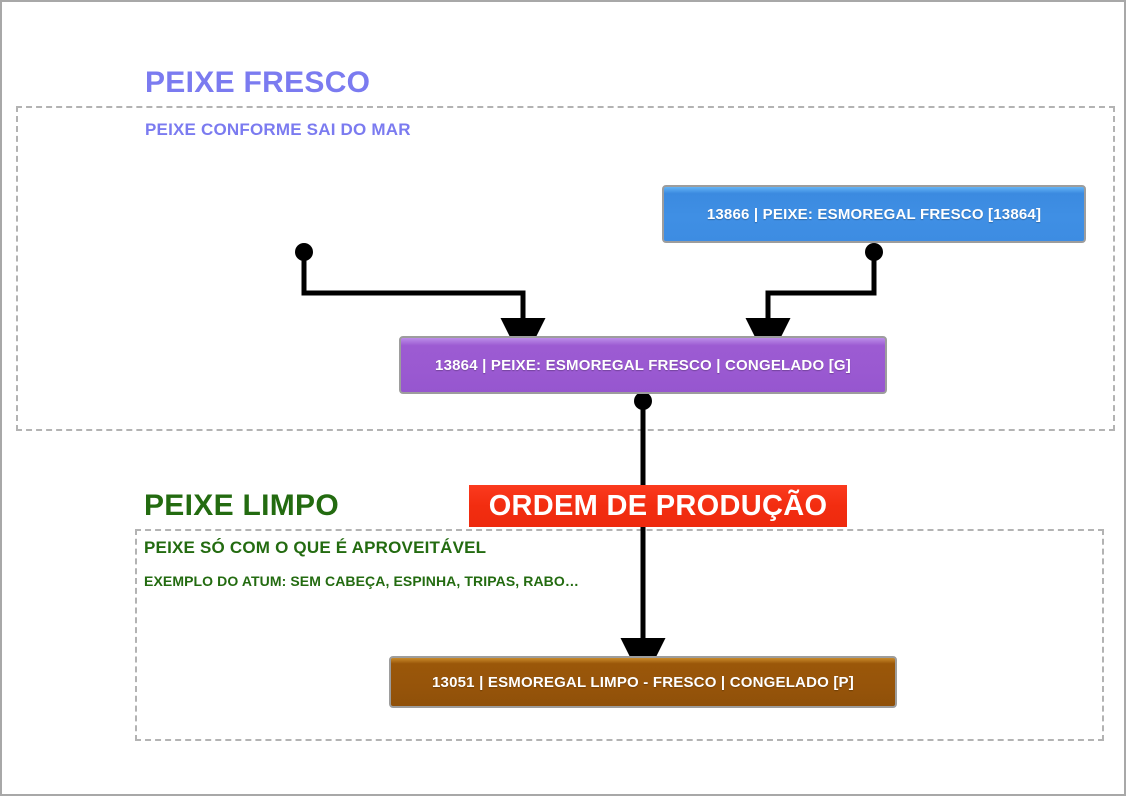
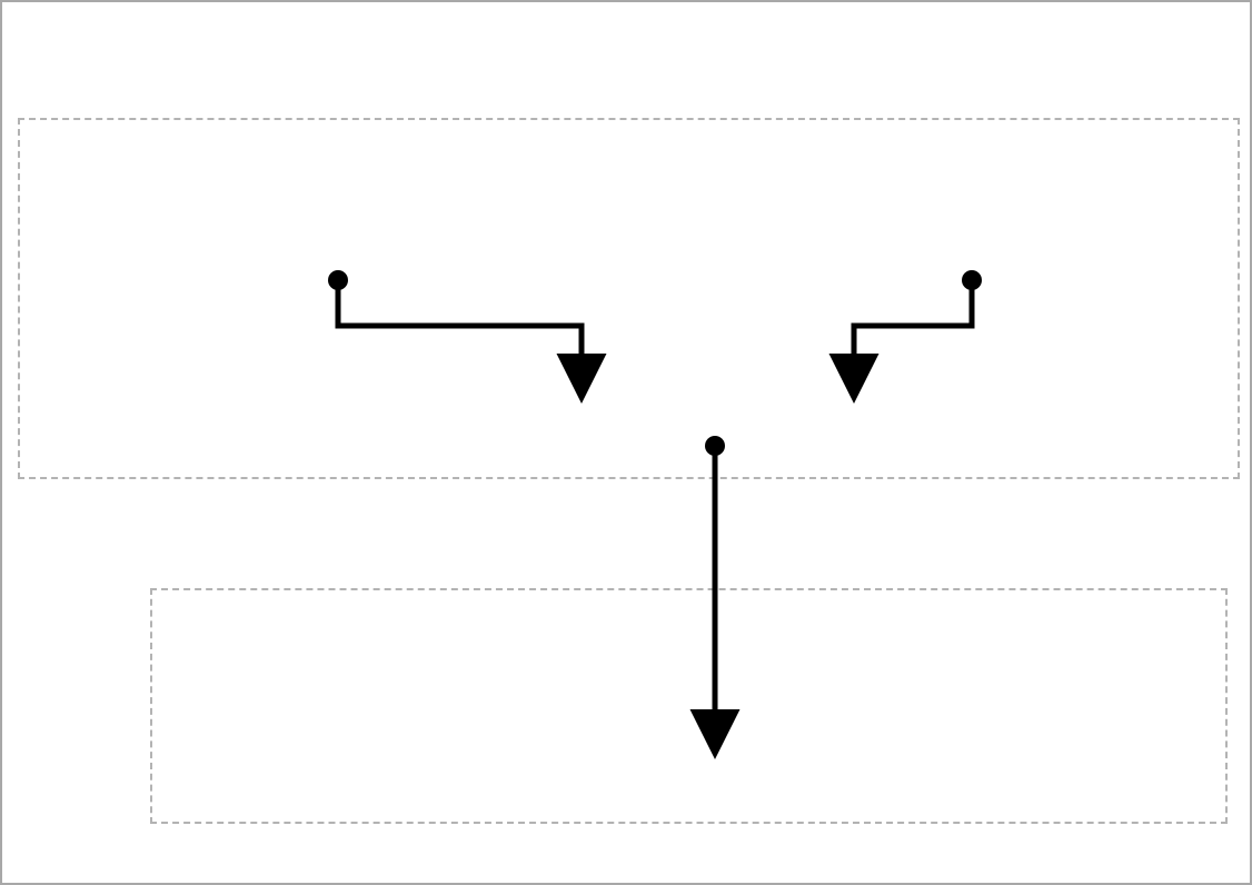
- PEIXE FRESCO
- PEIXE CONFORME SAI DO MAR
- PEIXE LIMPO
- PEIXE SÓ COM O QUE É APROVEITÁVEL
- EXEMPLO DO ATUM: SEM CABEÇA, ESPINHA, TRIPAS, RABO…
- 13866 | PEIXE: ESMOREGAL FRESCO [13864]
- 13864 | PEIXE: ESMOREGAL FRESCO | CONGELADO [G]
- 13051 | ESMOREGAL LIMPO - FRESCO | CONGELADO [P]
- ORDEM DE PRODUÇÃO
